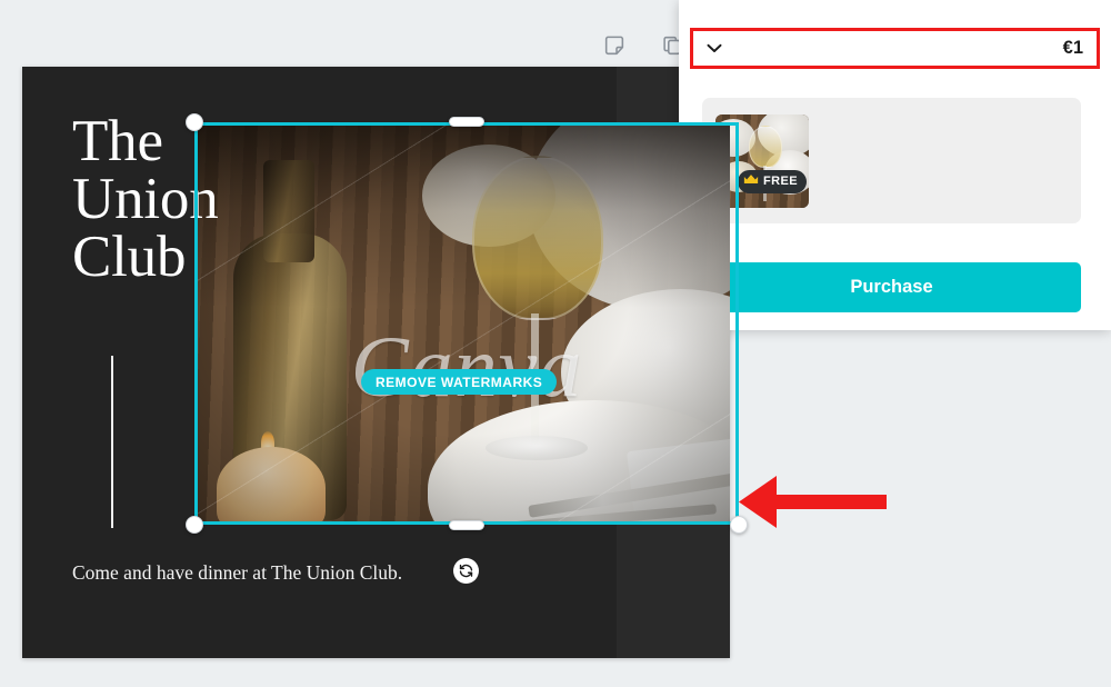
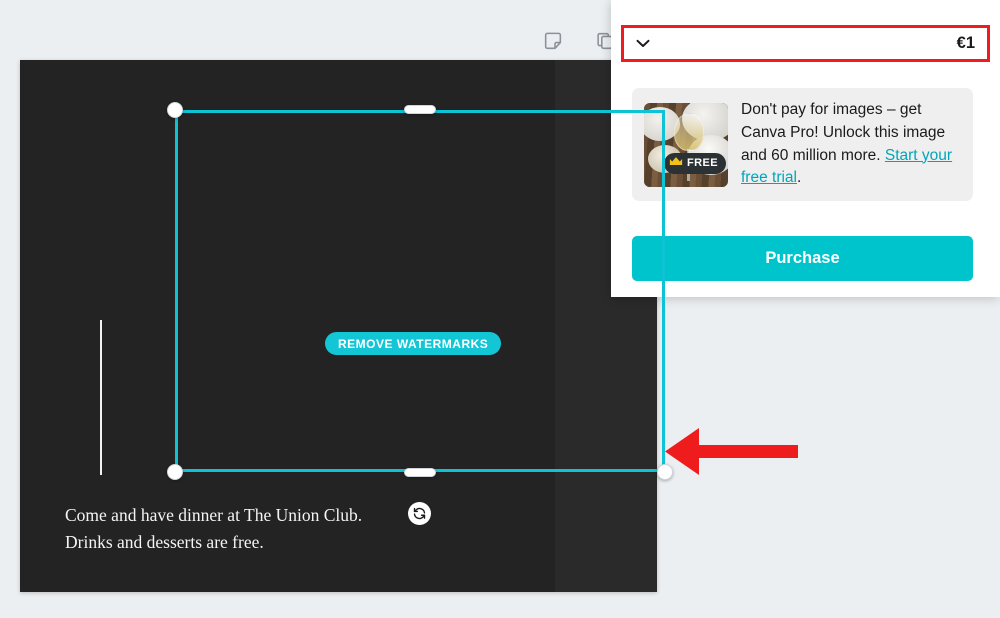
- Canva
- The
- Union
- Club
  Come and have dinner at The Union Club.
+ Drinks and desserts are free.
  REMOVE WATERMARKS
  €1
  FREE
+ Don't pay for images – get Canva Pro! Unlock this image and 60 million more. Start your free trial.
  Purchase
